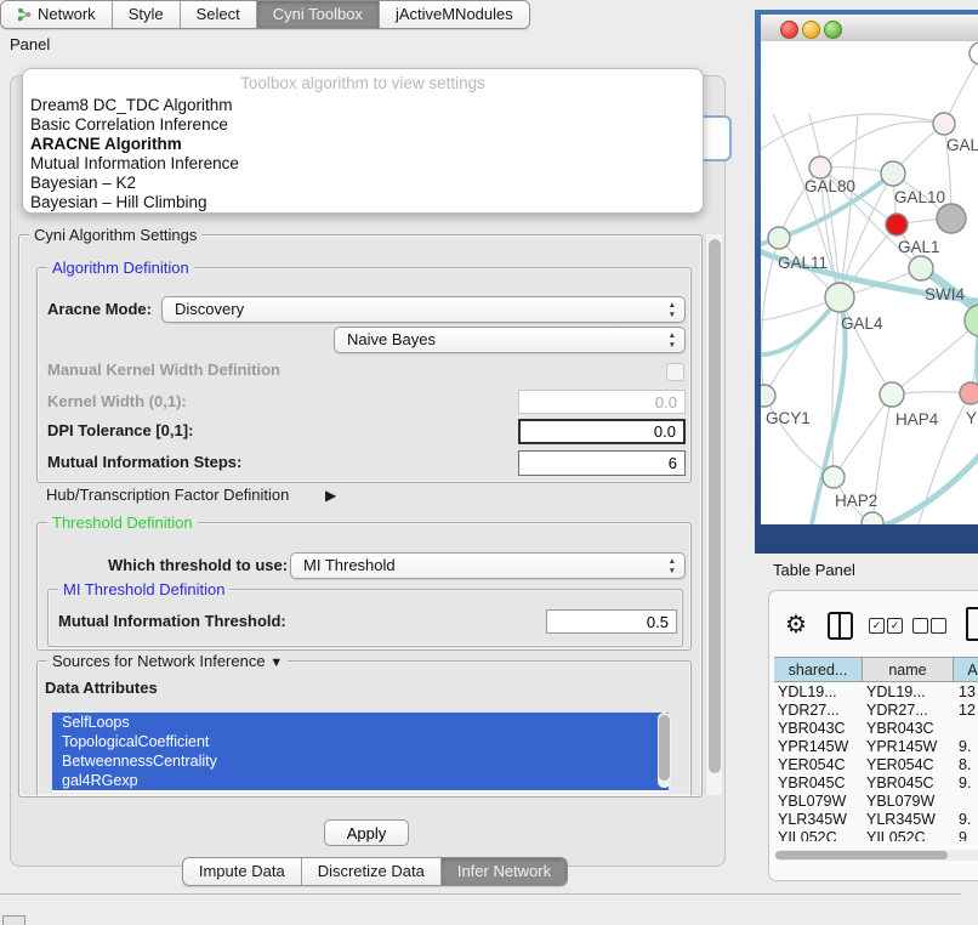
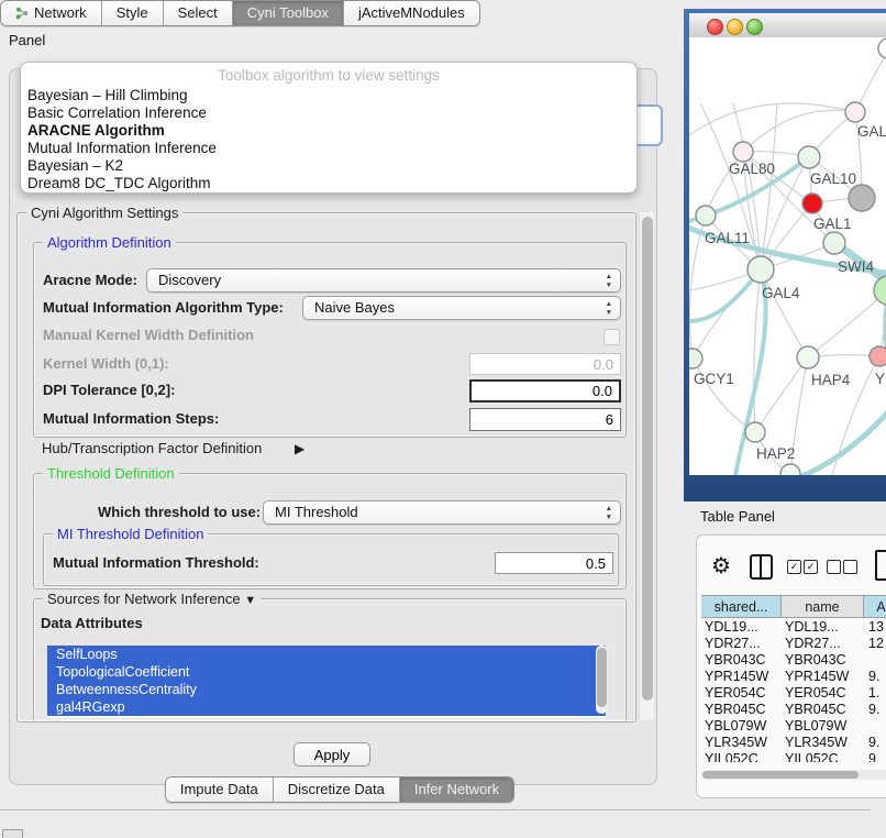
  Network
  Style
  Select
  Cyni Toolbox
  jActiveMNodules
  Cyni Algorithm Settings
  Algorithm Definition
  Aracne Mode:
  Discovery
+ Mutual Information Algorithm Type:
  Naive Bayes
  Manual Kernel Width Definition
  Kernel Width (0,1):
  0.0
- DPI Tolerance [0,1]:
+ DPI Tolerance [0,2]:
  0.0
  Mutual Information Steps:
  6
  Hub/Transcription Factor Definition
  ▶
  Threshold Definition
  Which threshold to use:
  MI Threshold
  MI Threshold Definition
  Mutual Information Threshold:
  0.5
  Sources for Network Inference ▼
  Data Attributes
  SelfLoops
  TopologicalCoefficient
  BetweennessCentrality
  gal4RGexp
  Apply
  Impute Data
  Discretize Data
  Infer Network
  Toolbox algorithm to view settings
- Dream8 DC_TDC Algorithm
+ Bayesian – Hill Climbing
  Basic Correlation Inference
  ARACNE Algorithm
  Mutual Information Inference
  Bayesian – K2
- Bayesian – Hill Climbing
+ Dream8 DC_TDC Algorithm
  GAL
  GAL80
  GAL10
  GAL1
  GAL11
  SWI4
  GAL4
  GCY1
  HAP4
  Y
  HAP2
  Table Panel
  ⚙
  ✓
  ✓
  shared...
  name
  A
  YDL19...
  YDL19...
  13
  YDR27...
  YDR27...
  12
  YBR043C
  YBR043C
  YPR145W
  YPR145W
  9.
  YER054C
  YER054C
- 8.
+ 1.
  YBR045C
  YBR045C
  9.
  YBL079W
  YBL079W
  YLR345W
  YLR345W
  9.
  YIL052C
  YIL052C
  9
